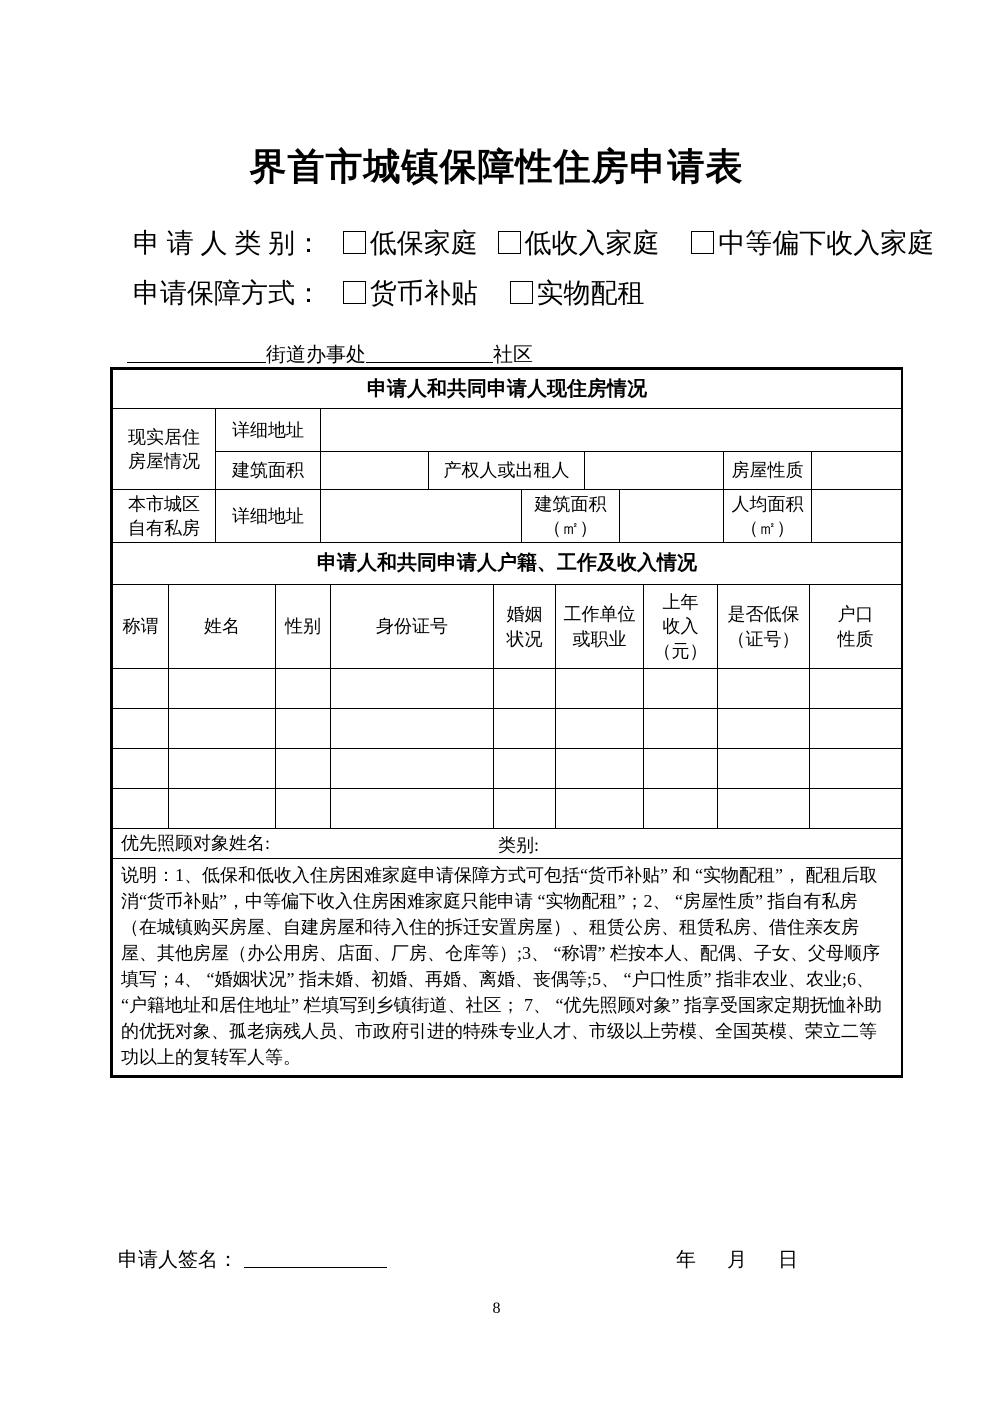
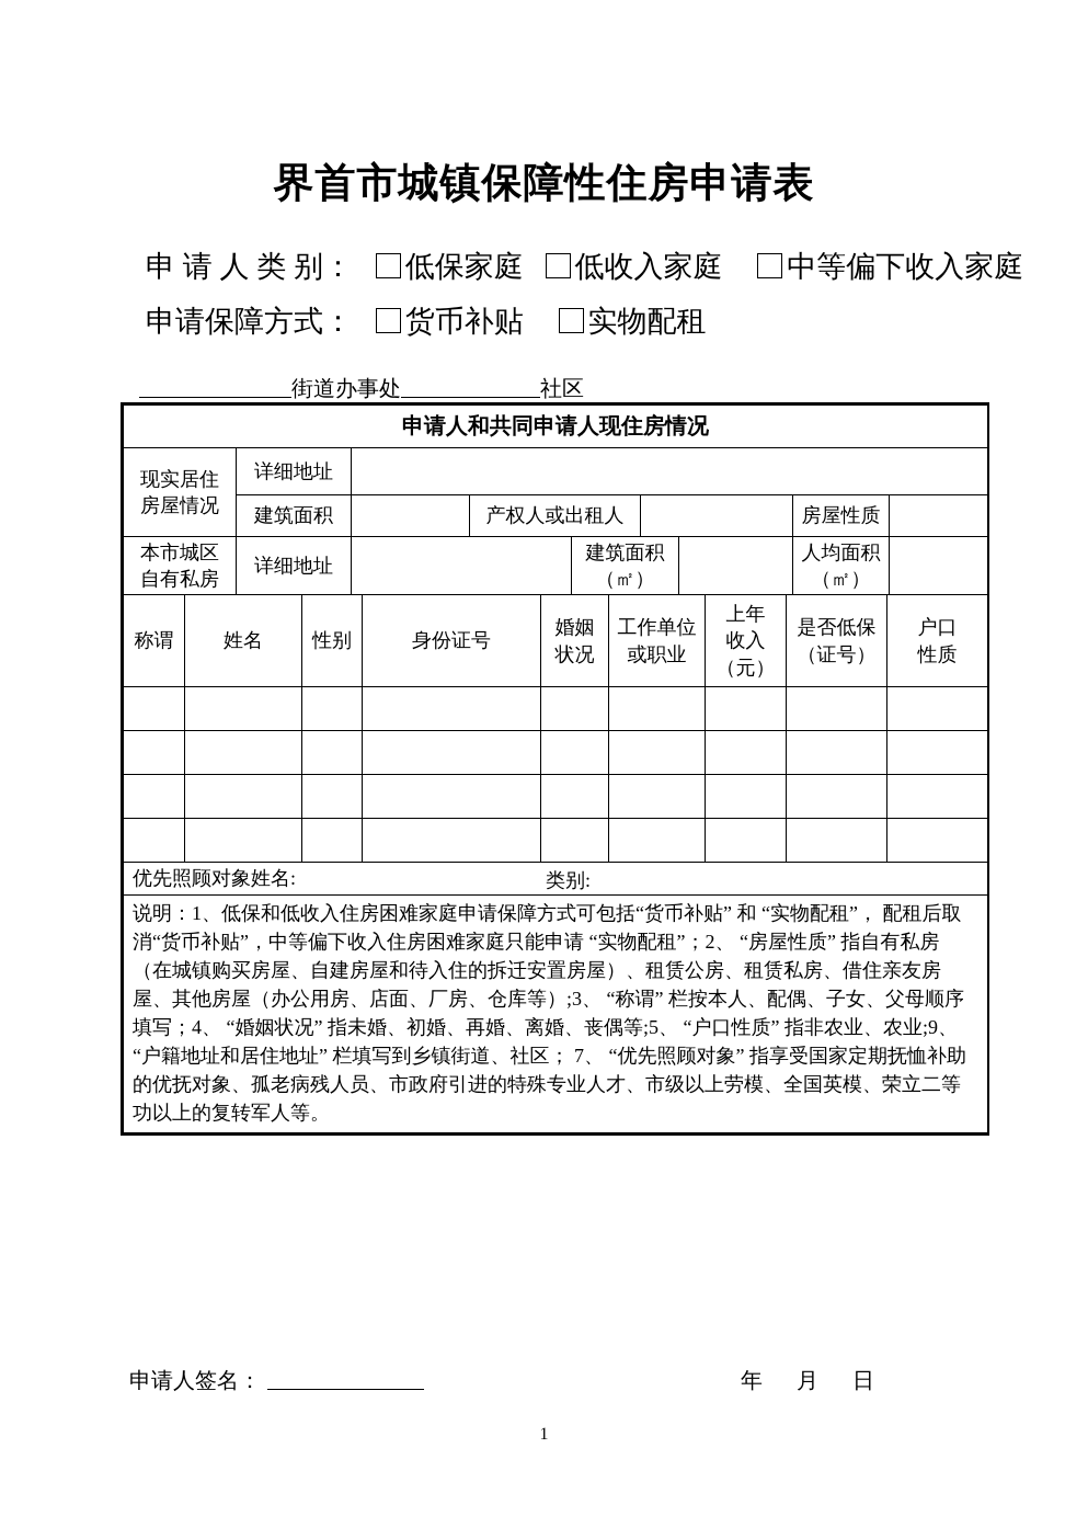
  界首市城镇保障性住房申请表
  申 请 人 类 别： 低保家庭 低收入家庭 中等偏下收入家庭
  申请保障方式： 货币补贴 实物配租
  街道办事处 社区
  申请人和共同申请人现住房情况
  现实居住 房屋情况	详细地址
  建筑面积		产权人或出租人		房屋性质
  本市城区 自有私房	详细地址		建筑面积 （㎡）		人均面积 （㎡）
- 申请人和共同申请人户籍、工作及收入情况
  称谓	姓名	性别	身份证号	婚姻 状况	工作单位 或职业	上年 收入 （元）	是否低保 （证号）	户口 性质
  优先照顾对象姓名: 类别:
- 说明：1、低保和低收入住房困难家庭申请保障方式可包括“货币补贴” 和 “实物配租”， 配租后取消“货币补贴”，中等偏下收入住房困难家庭只能申请 “实物配租”；2、 “房屋性质” 指自有私房（在城镇购买房屋、自建房屋和待入住的拆迁安置房屋）、租赁公房、租赁私房、借住亲友房屋、其他房屋（办公用房、店面、厂房、仓库等）;3、 “称谓” 栏按本人、配偶、子女、父母顺序填写；4、 “婚姻状况” 指未婚、初婚、再婚、离婚、丧偶等;5、 “户口性质” 指非农业、农业;6、 “户籍地址和居住地址” 栏填写到乡镇街道、社区； 7、 “优先照顾对象” 指享受国家定期抚恤补助的优抚对象、孤老病残人员、市政府引进的特殊专业人才、市级以上劳模、全国英模、荣立二等功以上的复转军人等。
+ 说明：1、低保和低收入住房困难家庭申请保障方式可包括“货币补贴” 和 “实物配租”， 配租后取消“货币补贴”，中等偏下收入住房困难家庭只能申请 “实物配租”；2、 “房屋性质” 指自有私房（在城镇购买房屋、自建房屋和待入住的拆迁安置房屋）、租赁公房、租赁私房、借住亲友房屋、其他房屋（办公用房、店面、厂房、仓库等）;3、 “称谓” 栏按本人、配偶、子女、父母顺序填写；4、 “婚姻状况” 指未婚、初婚、再婚、离婚、丧偶等;5、 “户口性质” 指非农业、农业;9、 “户籍地址和居住地址” 栏填写到乡镇街道、社区； 7、 “优先照顾对象” 指享受国家定期抚恤补助的优抚对象、孤老病残人员、市政府引进的特殊专业人才、市级以上劳模、全国英模、荣立二等功以上的复转军人等。
  申请人签名：
  年
  月
  日
- 8
+ 1
